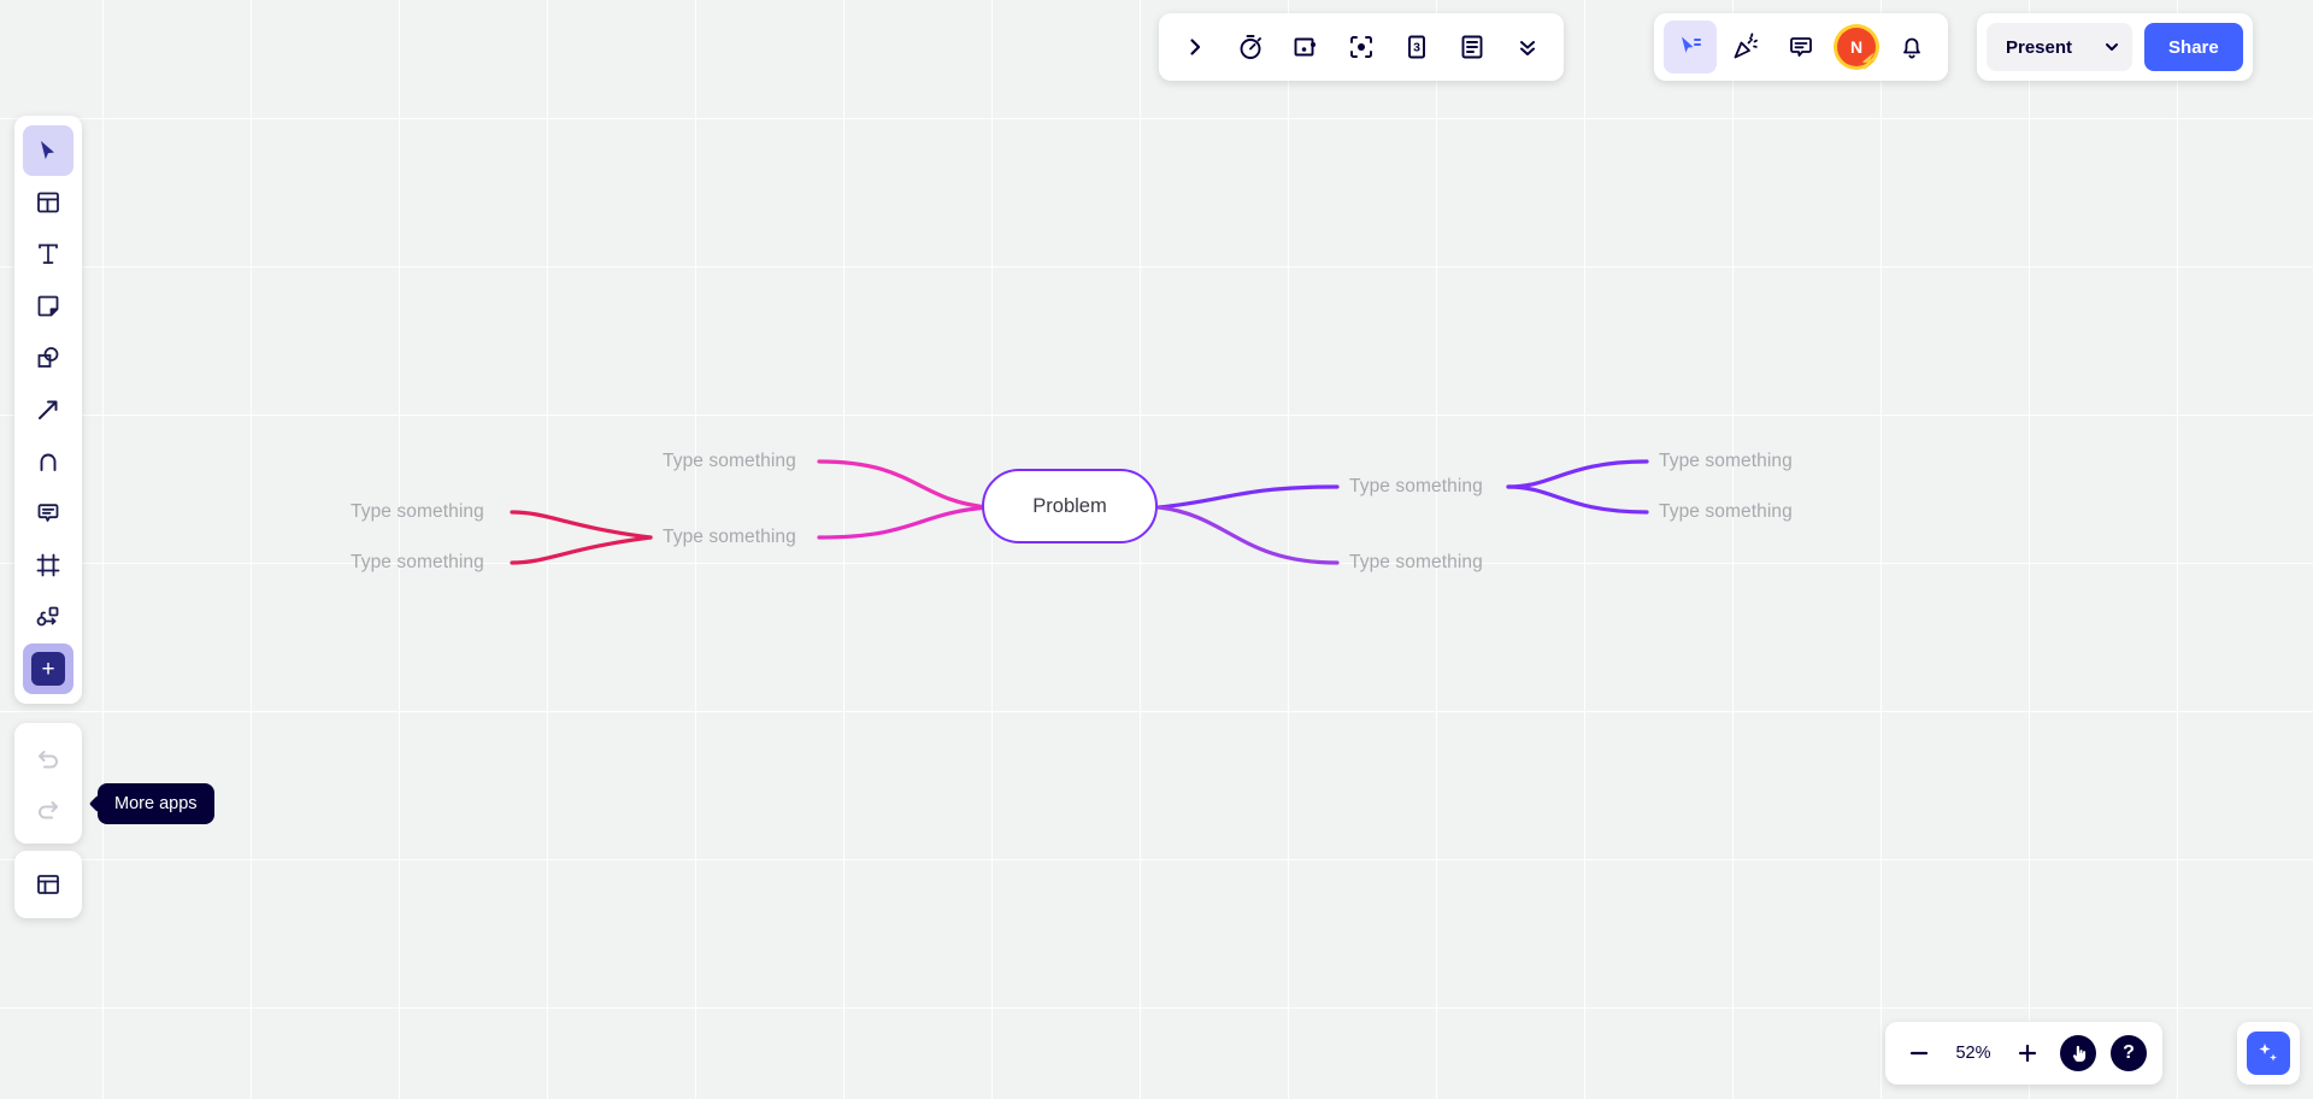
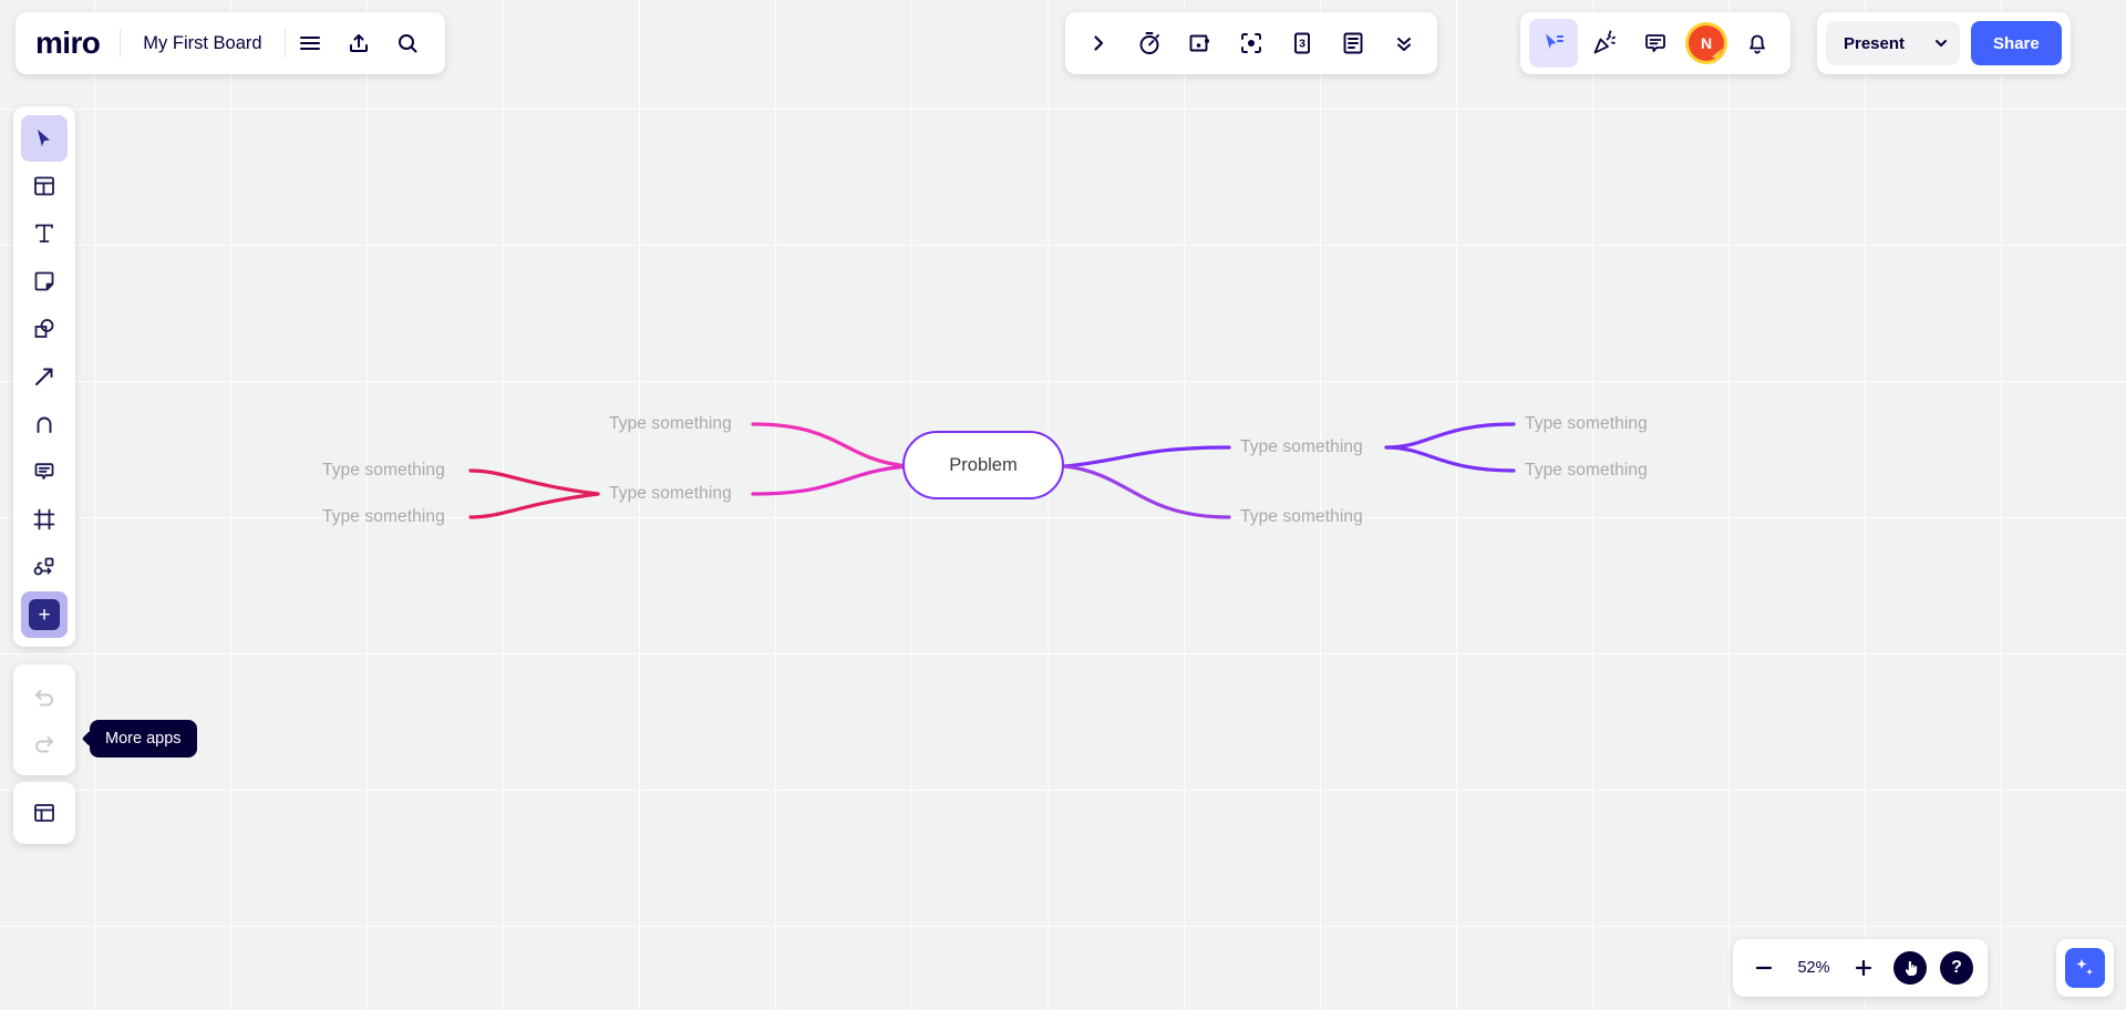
  Type something
  Type something
  Type something
  Type something
  Type something
  Type something
  Type something
  Type something
  Problem
+ miro
+ My First Board
  3
  N
  ⚡
  Present
  Share
  +
  More apps
  52%
  ?
